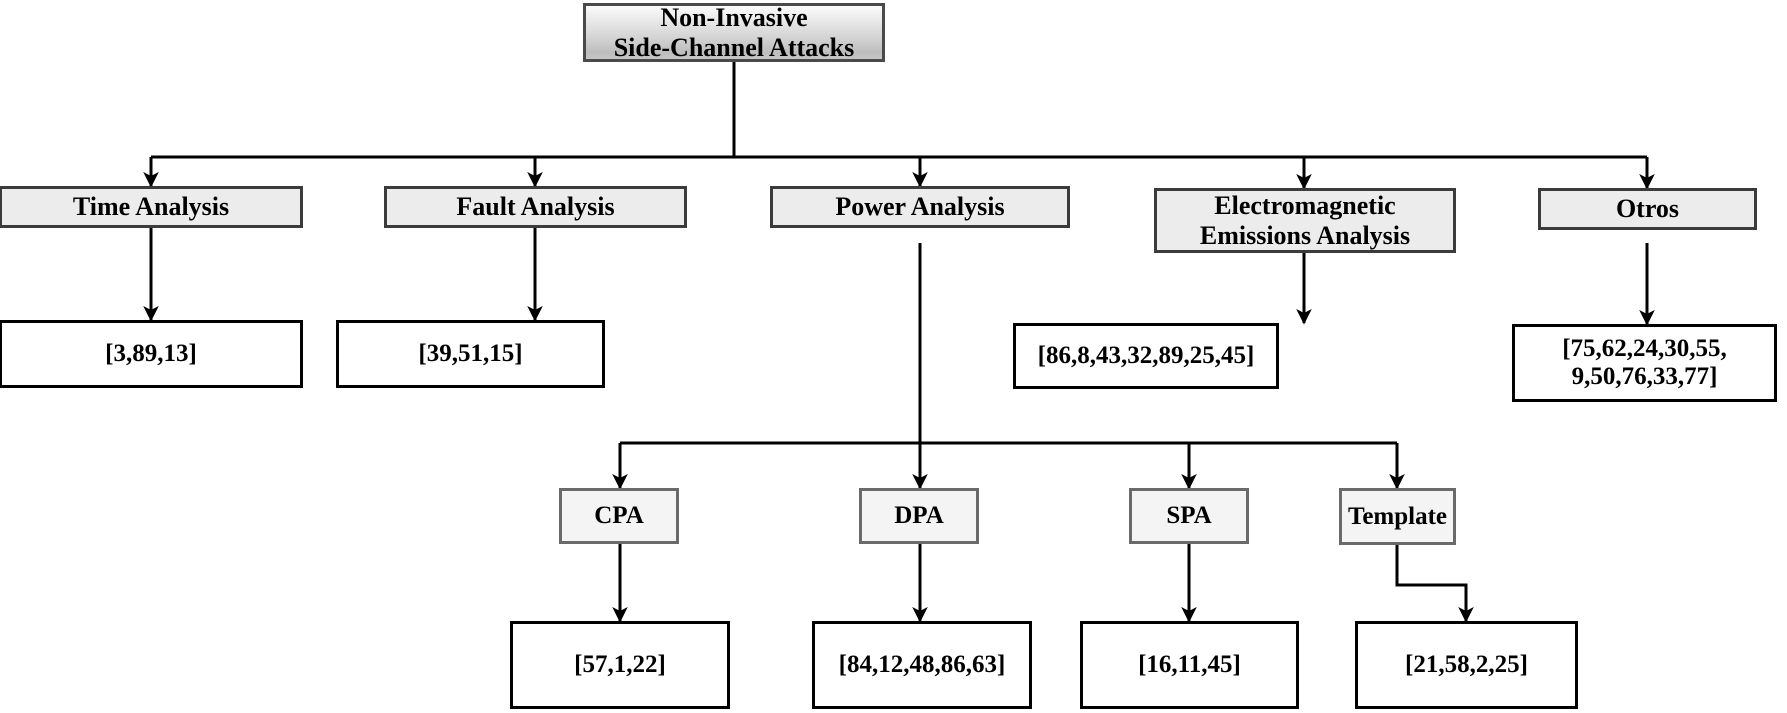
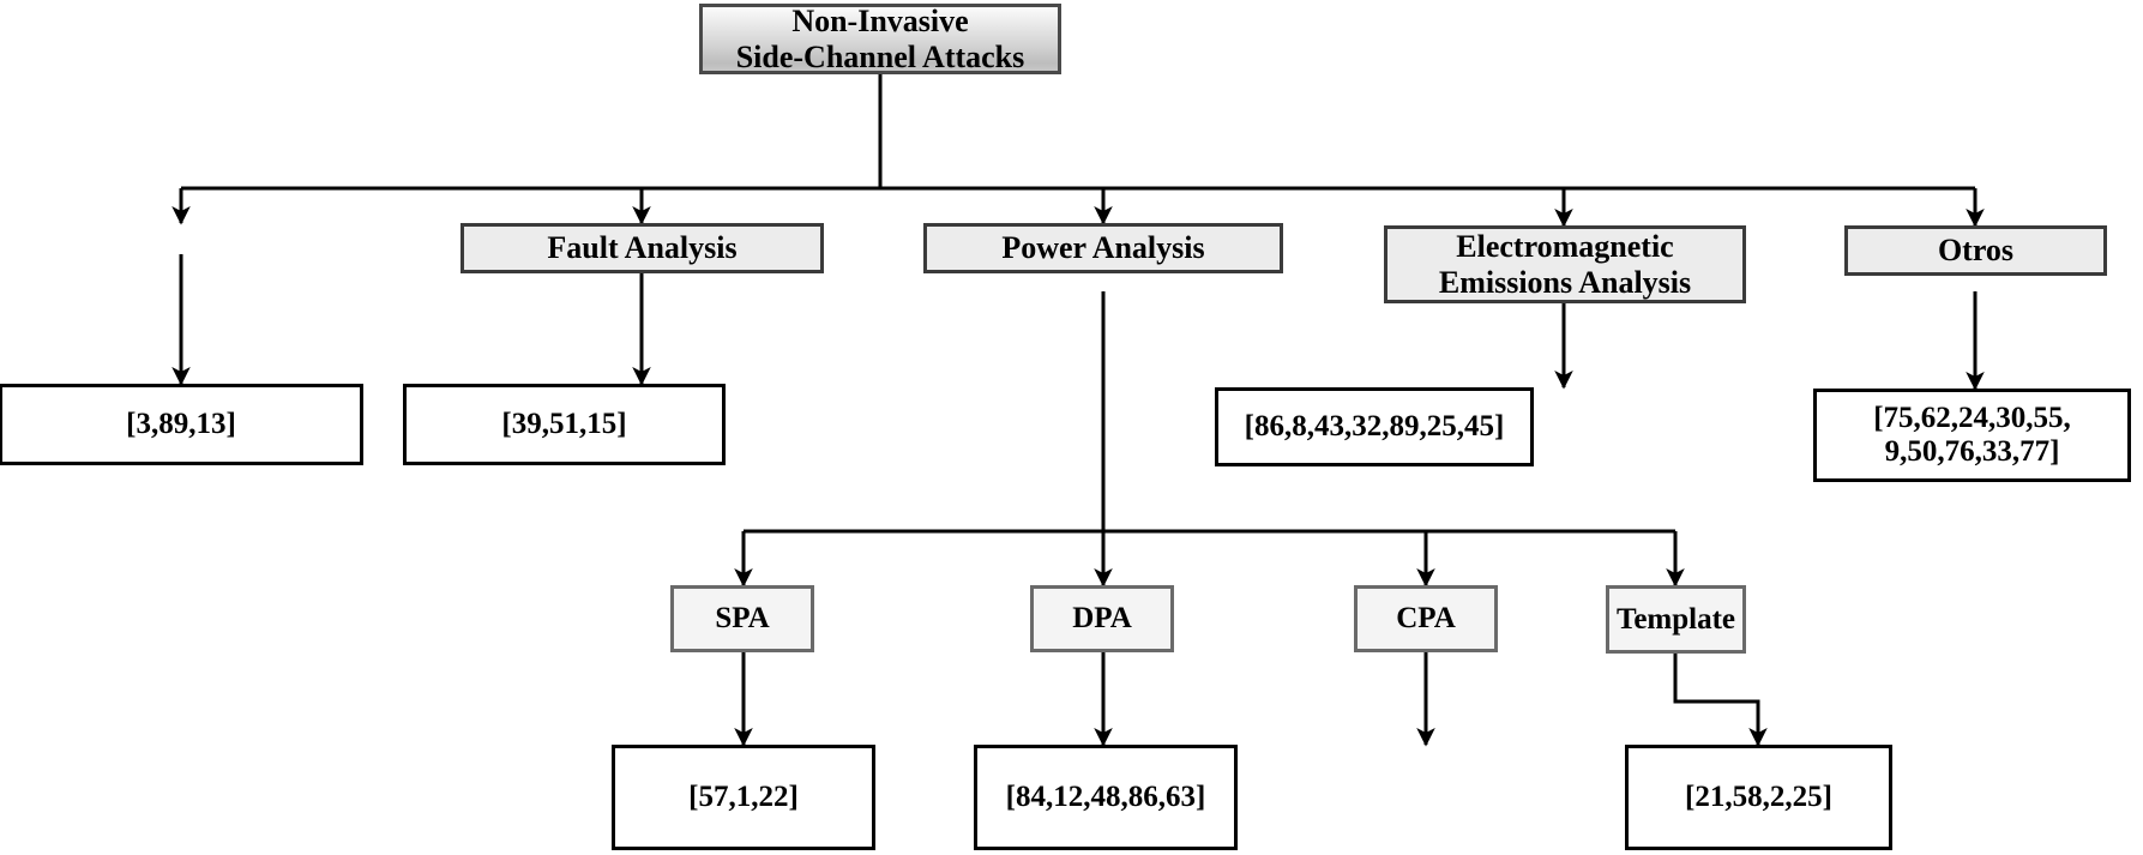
  Non-Invasive
  Side-Channel Attacks
- Time Analysis
  Fault Analysis
  Power Analysis
  Electromagnetic
  Emissions Analysis
  Otros
  [3,89,13]
  [39,51,15]
  [86,8,43,32,89,25,45]
  [75,62,24,30,55,
  9,50,76,33,77]
- CPA
+ SPA
  DPA
- SPA
+ CPA
  Template
  [57,1,22]
  [84,12,48,86,63]
- [16,11,45]
  [21,58,2,25]
